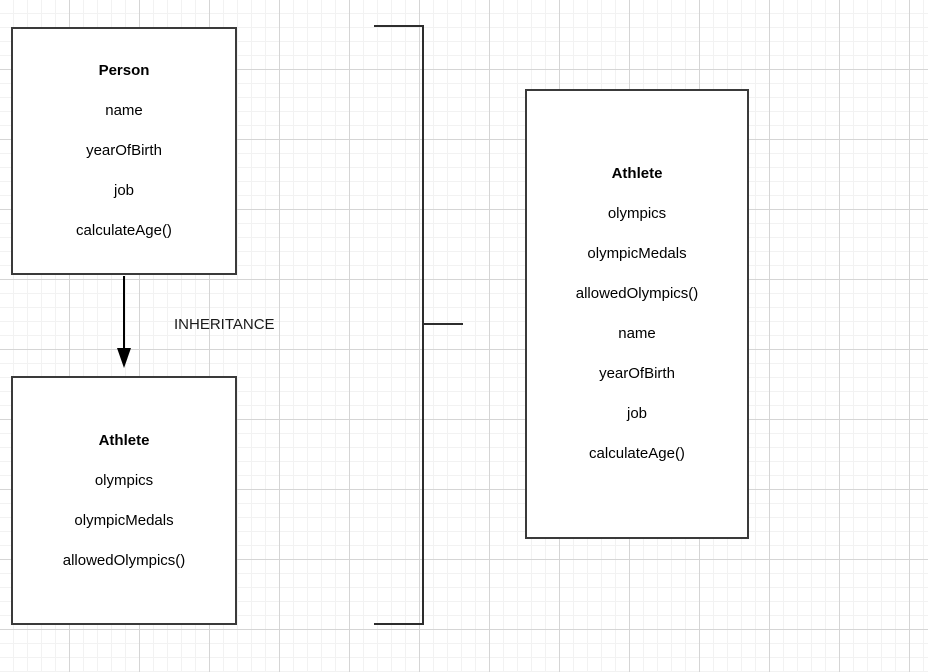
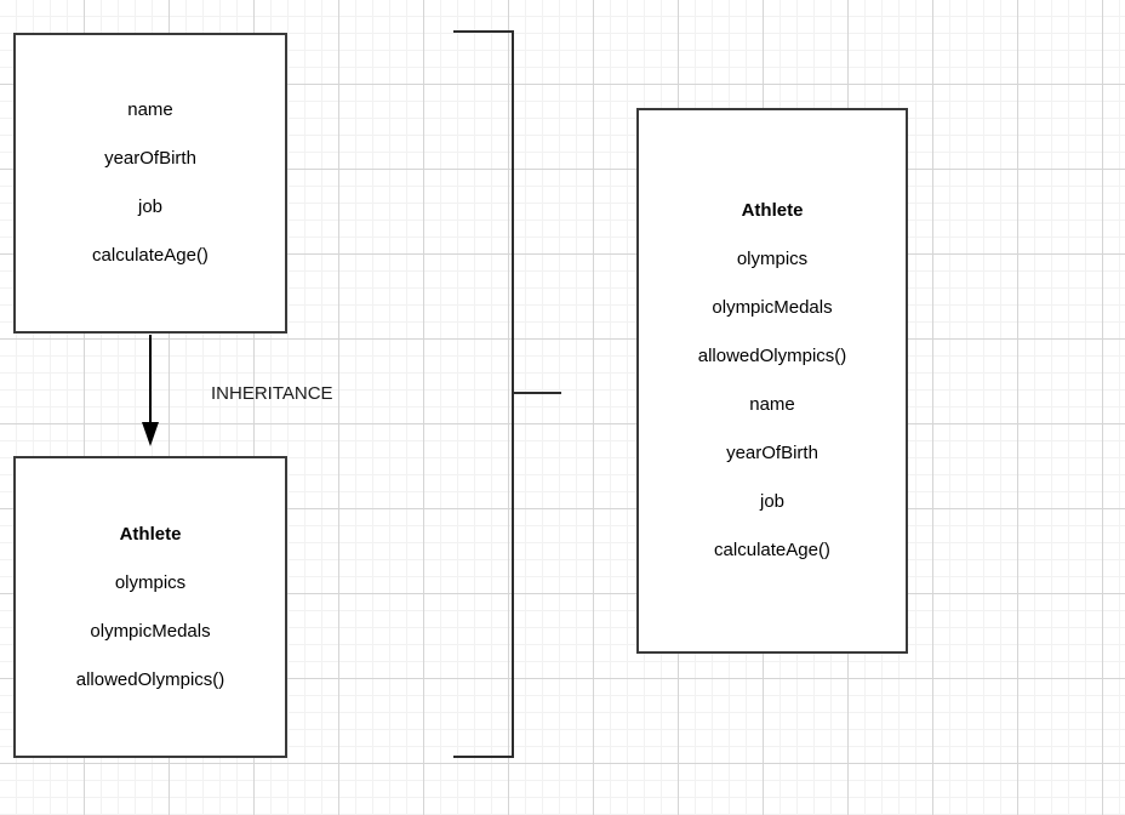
- Person
  name
  yearOfBirth
  job
  calculateAge()
  Athlete
  olympics
  olympicMedals
  allowedOlympics()
  INHERITANCE
  Athlete
  olympics
  olympicMedals
  allowedOlympics()
  name
  yearOfBirth
  job
  calculateAge()
